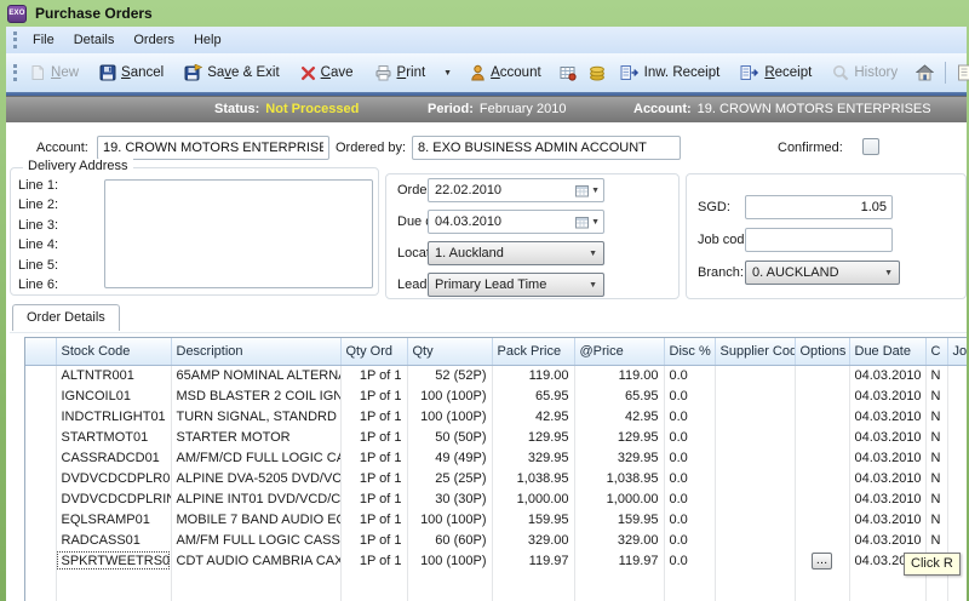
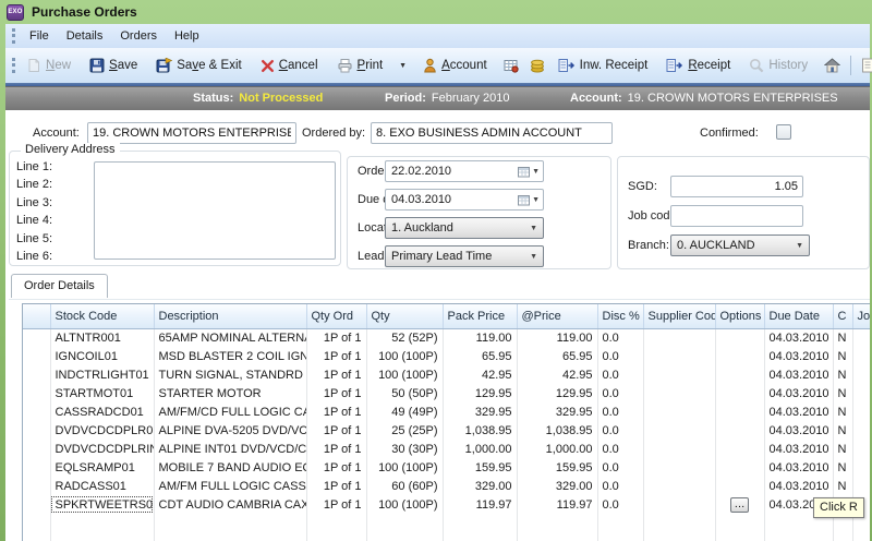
  Purchase Orders
  File Details Orders Help
  New
- Sancel
+ Save
  Save & Exit
- Cave
+ Cancel
  Print
  Account
  Inw. Receipt
  Receipt
  History
  Status: Not Processed
  Period: February 2010
  Account: 19. CROWN MOTORS ENTERPRISES
  Account:
  19. CROWN MOTORS ENTERPRISE
  Ordered by:
  8. EXO BUSINESS ADMIN ACCOUNT
  Confirmed:
  Delivery Address
  Line 1:
  Line 2:
  Line 3:
  Line 4:
  Line 5:
  Line 6:
  22.02.2010
  04.03.2010
  1. Auckland
  Primary Lead Time
  SGD:
  1.05
  Job cod
  Branch:
  0. AUCKLAND
  Order Details
  	Stock Code	Description	Qty Ord	Qty	Pack Price	@Price	Disc %	Supplier Cod	Options	Due Date	C	Jo
  	ALTNTR001	65AMP NOMINAL ALTERN	1P of 1	52 (52P)	119.00	119.00	0.0			04.03.2010	N
  	IGNCOIL01	MSD BLASTER 2 COIL IGN	1P of 1	100 (100P)	65.95	65.95	0.0			04.03.2010	N
  	INDCTRLIGHT01	TURN SIGNAL, STANDRD	1P of 1	100 (100P)	42.95	42.95	0.0			04.03.2010	N
  	STARTMOT01	STARTER MOTOR	1P of 1	50 (50P)	129.95	129.95	0.0			04.03.2010	N
  	CASSRADCD01	AM/FM/CD FULL LOGIC C	1P of 1	49 (49P)	329.95	329.95	0.0			04.03.2010	N
  	DVDVCDCDPLR0	ALPINE DVA-5205 DVD/VC	1P of 1	25 (25P)	1,038.95	1,038.95	0.0			04.03.2010	N
  	DVDVCDCDPLRI	ALPINE INT01 DVD/VCD/C	1P of 1	30 (30P)	1,000.00	1,000.00	0.0			04.03.2010	N
  	EQLSRAMP01	MOBILE 7 BAND AUDIO E	1P of 1	100 (100P)	159.95	159.95	0.0			04.03.2010	N
  	RADCASS01	AM/FM FULL LOGIC CASS	1P of 1	60 (60P)	329.00	329.00	0.0			04.03.2010	N
  	SPKRTWEETRS0	CDT AUDIO CAMBRIA CAX	1P of 1	100 (100P)	119.97	119.97	0.0		…	04.03.2
  Click R
